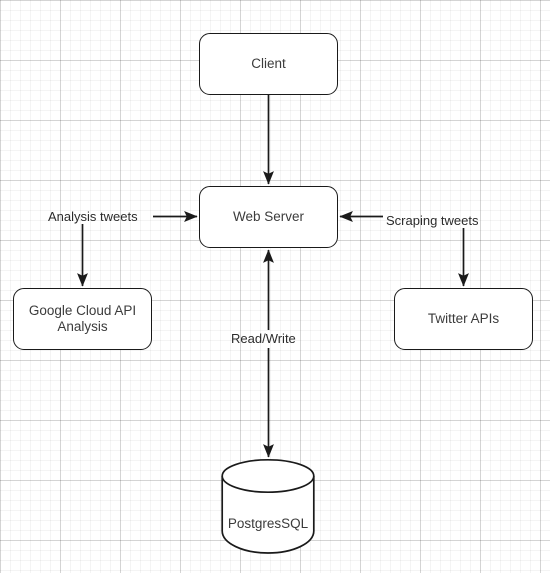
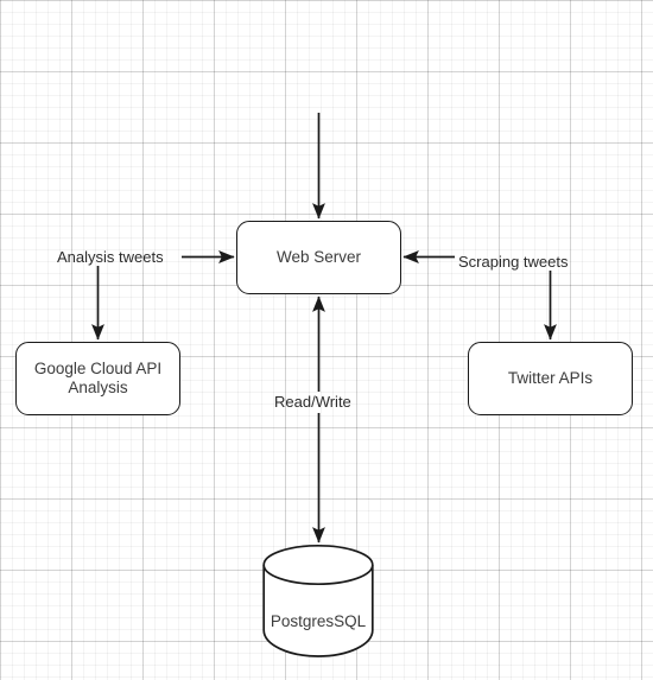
- Client
  Web Server
  Google Cloud API
  Analysis
  Twitter APIs
  PostgresSQL
  Analysis tweets
  Scraping tweets
  Read/Write
